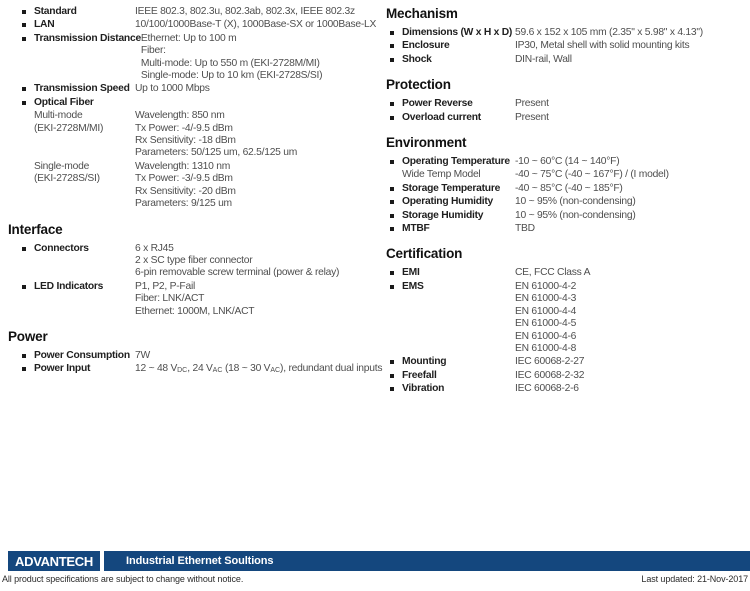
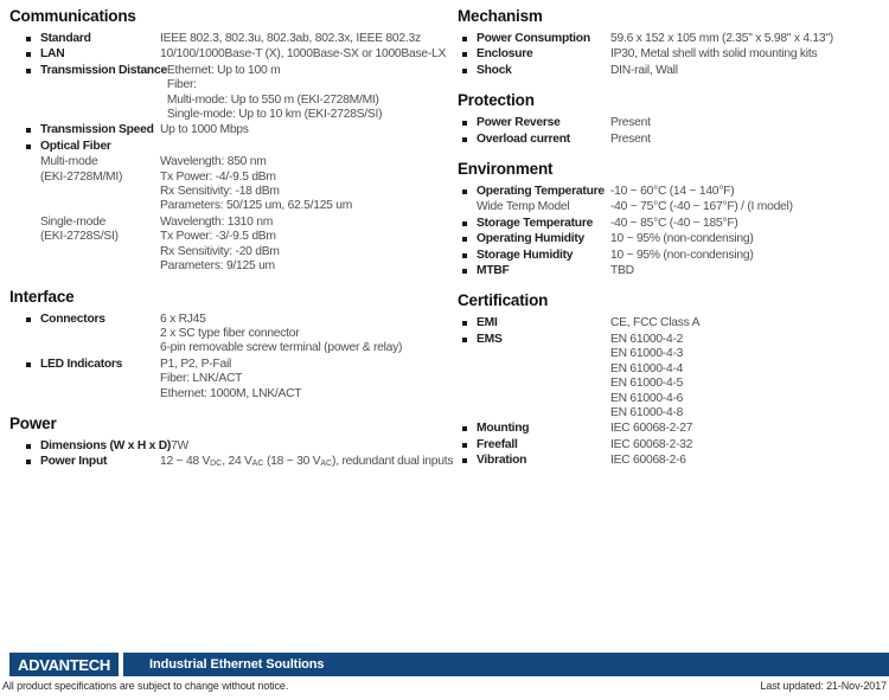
+ Communications
  Standard
  IEEE 802.3, 802.3u, 802.3ab, 802.3x, IEEE 802.3z
  LAN
  10/100/1000Base-T (X), 1000Base-SX or 1000Base-LX
  Transmission Distance
  Ethernet: Up to 100 m
  Fiber:
  Multi-mode: Up to 550 m (EKI-2728M/MI)
  Single-mode: Up to 10 km (EKI-2728S/SI)
  Transmission Speed
  Up to 1000 Mbps
  Optical Fiber
  Multi-mode
  (EKI-2728M/MI)
  Wavelength: 850 nm
  Tx Power: -4/-9.5 dBm
  Rx Sensitivity: -18 dBm
  Parameters: 50/125 um, 62.5/125 um
  Single-mode
  (EKI-2728S/SI)
  Wavelength: 1310 nm
  Tx Power: -3/-9.5 dBm
  Rx Sensitivity: -20 dBm
  Parameters: 9/125 um
  Interface
  Connectors
  6 x RJ45
  2 x SC type fiber connector
  6-pin removable screw terminal (power & relay)
  LED Indicators
  P1, P2, P-Fail
  Fiber: LNK/ACT
  Ethernet: 1000M, LNK/ACT
  Power
- Power Consumption
+ Dimensions (W x H x D)
  7W
  Power Input
  12 ~ 48 V , 24 V (18 ~ 30 V ), redundant dual inputs
  Mechanism
- Dimensions (W x H x D)
+ Power Consumption
  59.6 x 152 x 105 mm (2.35" x 5.98" x 4.13")
  Enclosure
  IP30, Metal shell with solid mounting kits
  Shock
  DIN-rail, Wall
  Protection
  Power Reverse
  Present
  Overload current
  Present
  Environment
  Operating Temperature
  -10 ~ 60°C (14 ~ 140°F)
  Wide Temp Model
  -40 ~ 75°C (-40 ~ 167°F) / (I model)
  Storage Temperature
  -40 ~ 85°C (-40 ~ 185°F)
  Operating Humidity
  10 ~ 95% (non-condensing)
  Storage Humidity
  10 ~ 95% (non-condensing)
  MTBF
  TBD
  Certification
  EMI
  CE, FCC Class A
  EMS
  EN 61000-4-2
  EN 61000-4-3
  EN 61000-4-4
  EN 61000-4-5
  EN 61000-4-6
  EN 61000-4-8
  Mounting
  IEC 60068-2-27
  Freefall
  IEC 60068-2-32
  Vibration
  IEC 60068-2-6
  ADVANTECH
  Industrial Ethernet Soultions
  All product specifications are subject to change without notice.
  Last updated: 21-Nov-2017
